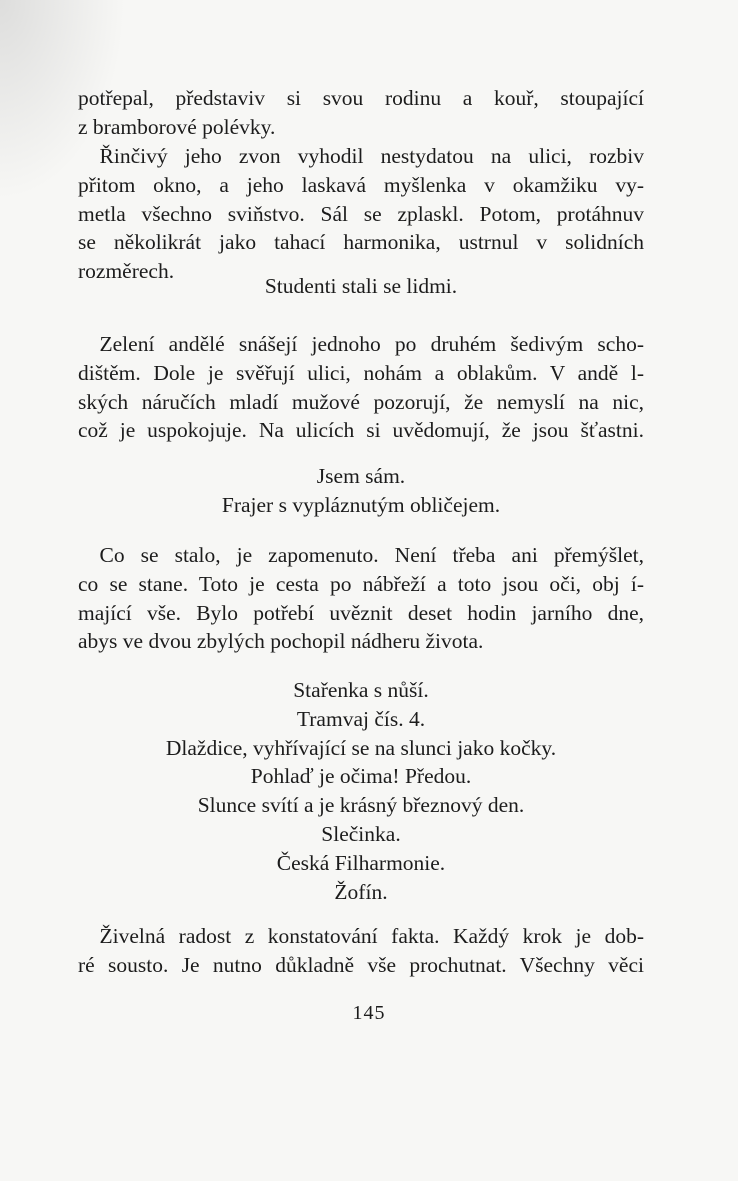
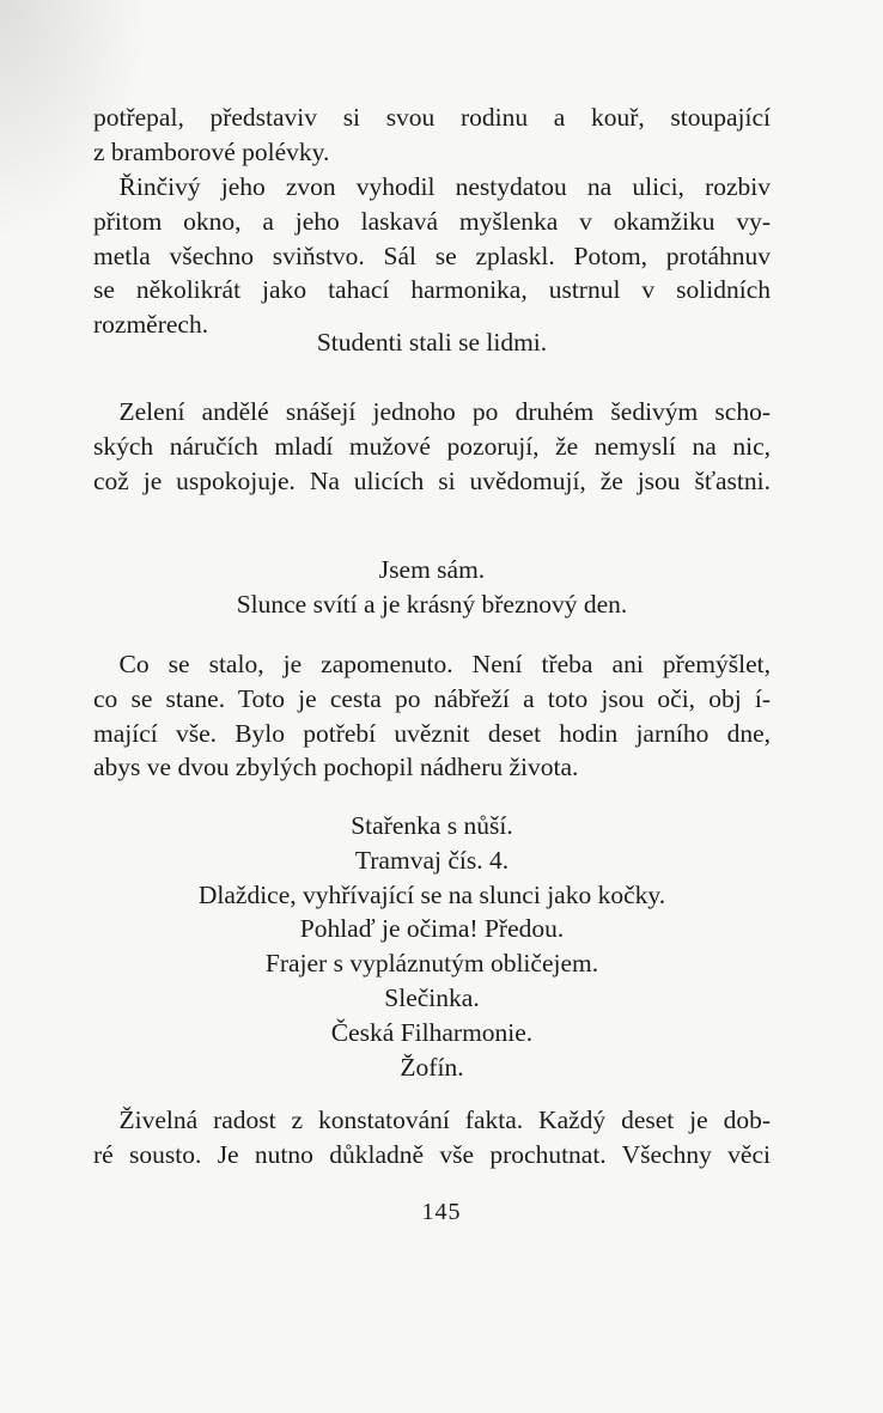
  potřepal, představiv si svou rodinu a kouř, stoupající
  z bramborové polévky.
  Řinčivý jeho zvon vyhodil nestydatou na ulici, rozbiv
  přitom okno, a jeho laskavá myšlenka v okamžiku vy-
  metla všechno sviňstvo. Sál se zplaskl. Potom, protáhnuv
  se několikrát jako tahací harmonika, ustrnul v solidních
  rozměrech.
  Studenti stali se lidmi.
  Zelení andělé snášejí jednoho po druhém šedivým scho-
- dištěm. Dole je svěřují ulici, nohám a oblakům. V andě l-
  ských náručích mladí mužové pozorují, že nemyslí na nic,
  což je uspokojuje. Na ulicích si uvědomují, že jsou šťastni.
  Jsem sám.
- Frajer s vypláznutým obličejem.
+ Slunce svítí a je krásný březnový den.
  Co se stalo, je zapomenuto. Není třeba ani přemýšlet,
  co se stane. Toto je cesta po nábřeží a toto jsou oči, obj í-
  mající vše. Bylo potřebí uvěznit deset hodin jarního dne,
  abys ve dvou zbylých pochopil nádheru života.
  Stařenka s nůší.
  Tramvaj čís. 4.
  Dlaždice, vyhřívající se na slunci jako kočky.
  Pohlaď je očima! Předou.
- Slunce svítí a je krásný březnový den.
+ Frajer s vypláznutým obličejem.
  Slečinka.
  Česká Filharmonie.
  Žofín.
- Živelná radost z konstatování fakta. Každý krok je dob-
+ Živelná radost z konstatování fakta. Každý deset je dob-
  ré sousto. Je nutno důkladně vše prochutnat. Všechny věci
  145
